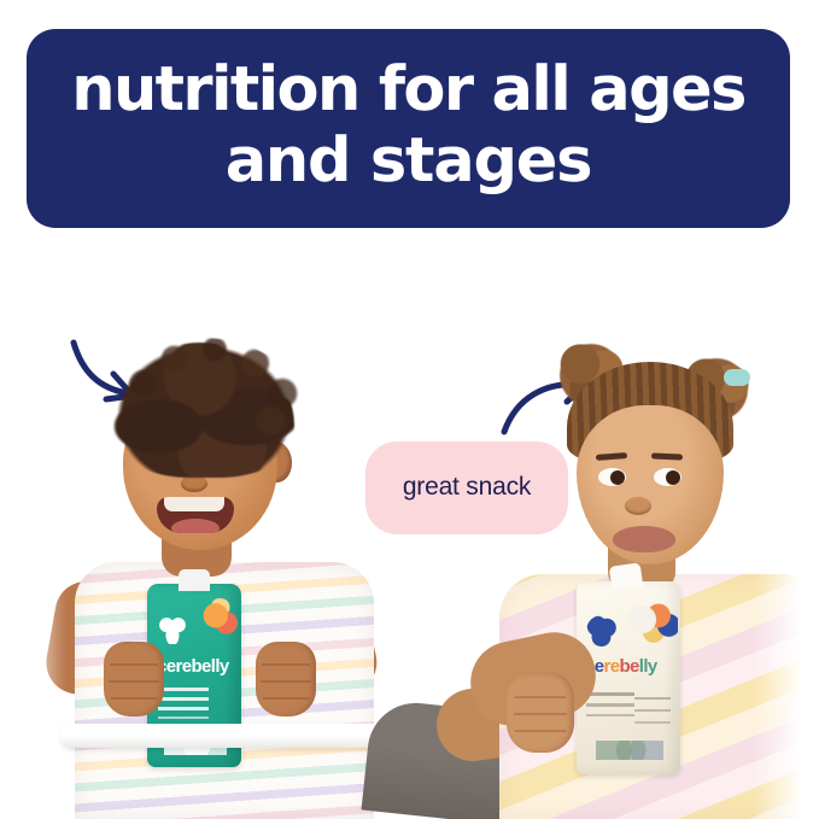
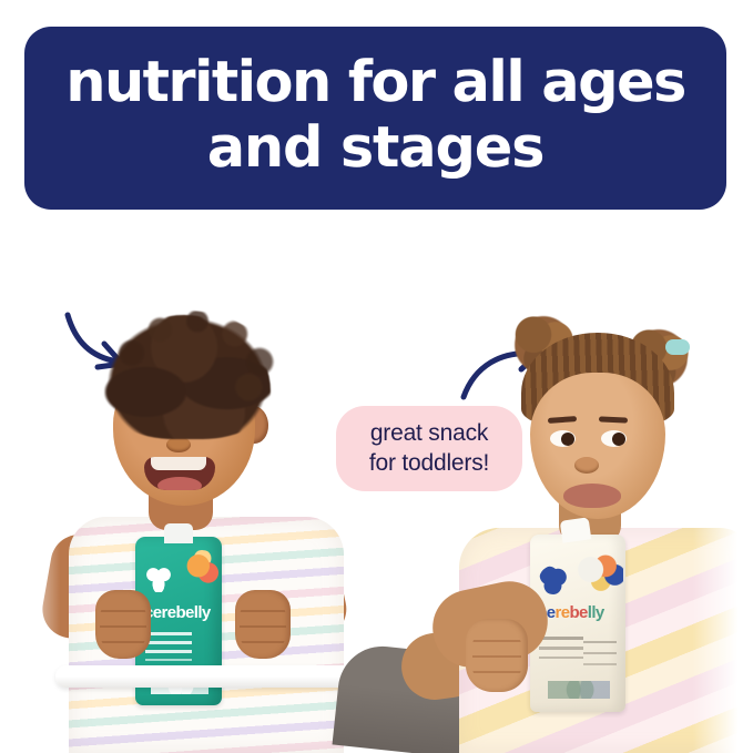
  nutrition for all ages
  and stages
  great snack
+ for toddlers!
